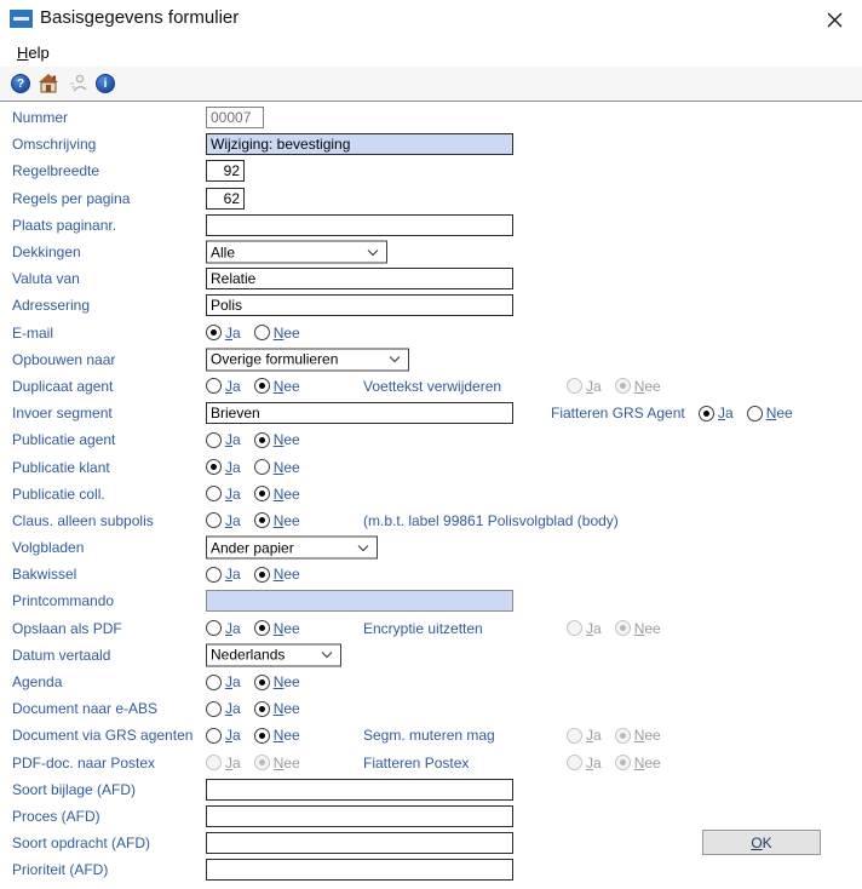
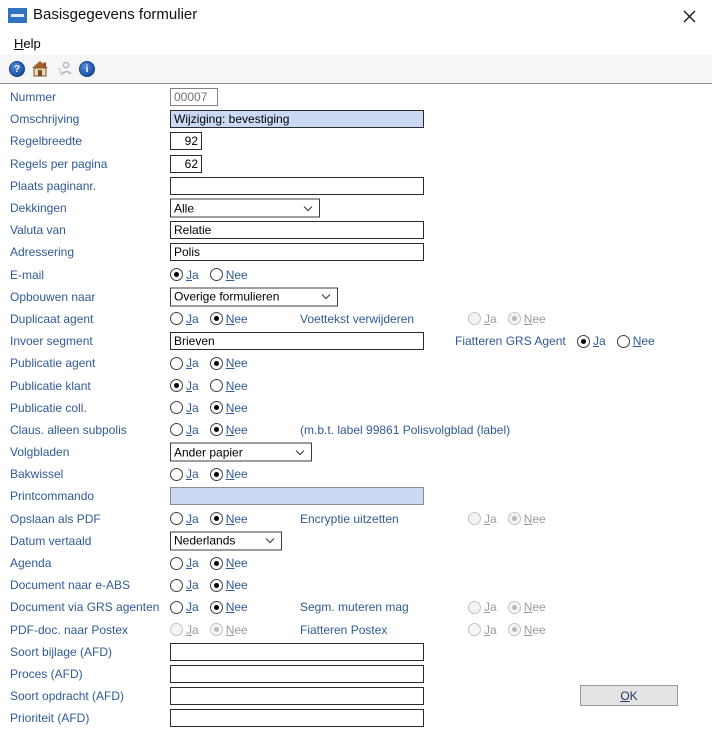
  Basisgegevens formulier
  Help
  ?
  i
  Nummer
  00007
  Omschrijving
  Wijziging: bevestiging
  Regelbreedte
  92
  Regels per pagina
  62
  Plaats paginanr.
  Dekkingen
  Alle
  Valuta van
  Relatie
  Adressering
  Polis
  E-mail
  Ja
  Nee
  Opbouwen naar
  Overige formulieren
  Duplicaat agent
  Ja
  Nee
  Voettekst verwijderen
  Ja
  Nee
  Invoer segment
  Brieven
  Fiatteren GRS Agent
  Ja
  Nee
  Publicatie agent
  Ja
  Nee
  Publicatie klant
  Ja
  Nee
  Publicatie coll.
  Ja
  Nee
  Claus. alleen subpolis
  Ja
  Nee
- (m.b.t. label 99861 Polisvolgblad (body)
+ (m.b.t. label 99861 Polisvolgblad (label)
  Volgbladen
  Ander papier
  Bakwissel
  Ja
  Nee
  Printcommando
  Opslaan als PDF
  Ja
  Nee
  Encryptie uitzetten
  Ja
  Nee
  Datum vertaald
  Nederlands
  Agenda
  Ja
  Nee
  Document naar e-ABS
  Ja
  Nee
  Document via GRS agenten
  Ja
  Nee
  Segm. muteren mag
  Ja
  Nee
  PDF-doc. naar Postex
  Ja
  Nee
  Fiatteren Postex
  Ja
  Nee
  Soort bijlage (AFD)
  Proces (AFD)
  Soort opdracht (AFD)
  OK
  Prioriteit (AFD)
